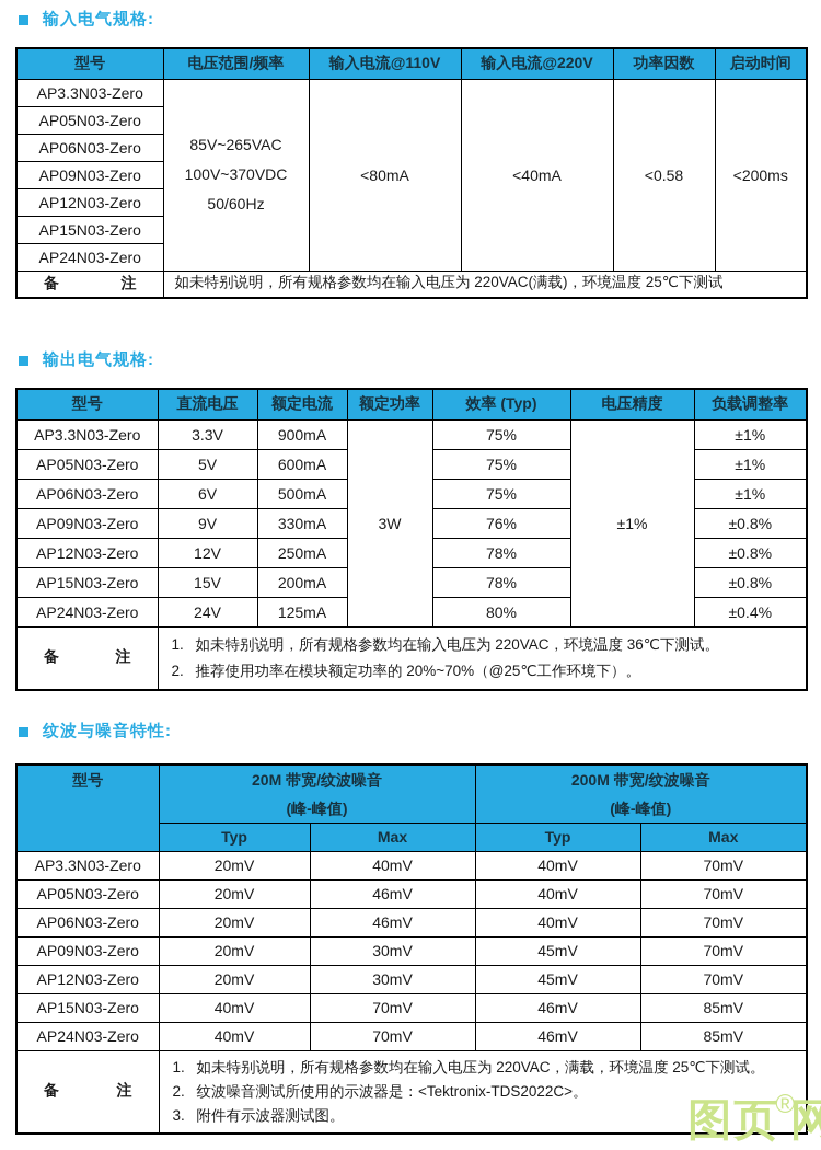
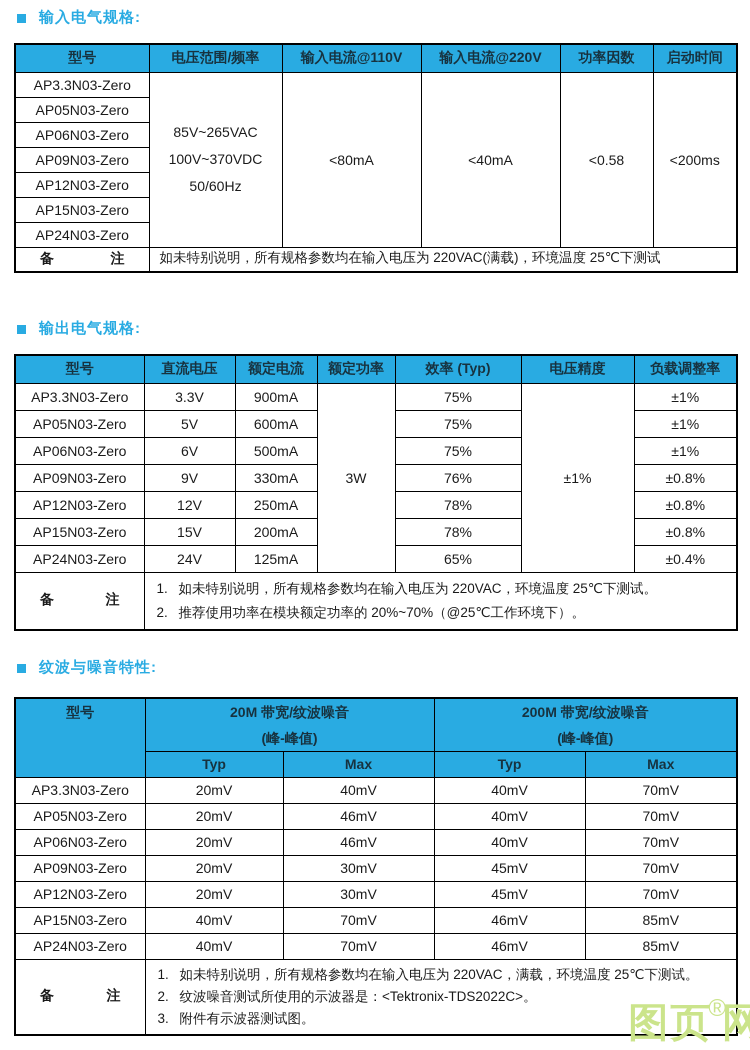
  输入电气规格:
  型号	电压范围/频率	输入电流@110V	输入电流@220V	功率因数	启动时间
  AP3.3N03-Zero	85V~265VAC 100V~370VDC 50/60Hz	<80mA	<40mA	<0.58	<200ms
  AP05N03-Zero
  AP06N03-Zero
  AP09N03-Zero
  AP12N03-Zero
  AP15N03-Zero
  AP24N03-Zero
  备 注	如未特别说明，所有规格参数均在输入电压为 220VAC(满载)，环境温度 25℃下测试
  输出电气规格:
  型号	直流电压	额定电流	额定功率	效率 (Typ)	电压精度	负载调整率
  AP3.3N03-Zero	3.3V	900mA	3W	75%	±1%	±1%
  AP05N03-Zero	5V	600mA	75%	±1%
  AP06N03-Zero	6V	500mA	75%	±1%
  AP09N03-Zero	9V	330mA	76%	±0.8%
  AP12N03-Zero	12V	250mA	78%	±0.8%
  AP15N03-Zero	15V	200mA	78%	±0.8%
- AP24N03-Zero	24V	125mA	80%	±0.4%
+ AP24N03-Zero	24V	125mA	65%	±0.4%
- 备 注	1. 如未特别说明，所有规格参数均在输入电压为 220VAC，环境温度 36℃下测试。 2. 推荐使用功率在模块额定功率的 20%~70%（@25℃工作环境下）。
+ 备 注	1. 如未特别说明，所有规格参数均在输入电压为 220VAC，环境温度 25℃下测试。 2. 推荐使用功率在模块额定功率的 20%~70%（@25℃工作环境下）。
  纹波与噪音特性:
  型号	20M 带宽/纹波噪音 (峰-峰值)	200M 带宽/纹波噪音 (峰-峰值)
  Typ	Max	Typ	Max
  AP3.3N03-Zero	20mV	40mV	40mV	70mV
  AP05N03-Zero	20mV	46mV	40mV	70mV
  AP06N03-Zero	20mV	46mV	40mV	70mV
  AP09N03-Zero	20mV	30mV	45mV	70mV
  AP12N03-Zero	20mV	30mV	45mV	70mV
  AP15N03-Zero	40mV	70mV	46mV	85mV
  AP24N03-Zero	40mV	70mV	46mV	85mV
  备 注	1. 如未特别说明，所有规格参数均在输入电压为 220VAC，满载，环境温度 25℃下测试。 2. 纹波噪音测试所使用的示波器是：<Tektronix-TDS2022C>。 3. 附件有示波器测试图。
  图页®网
